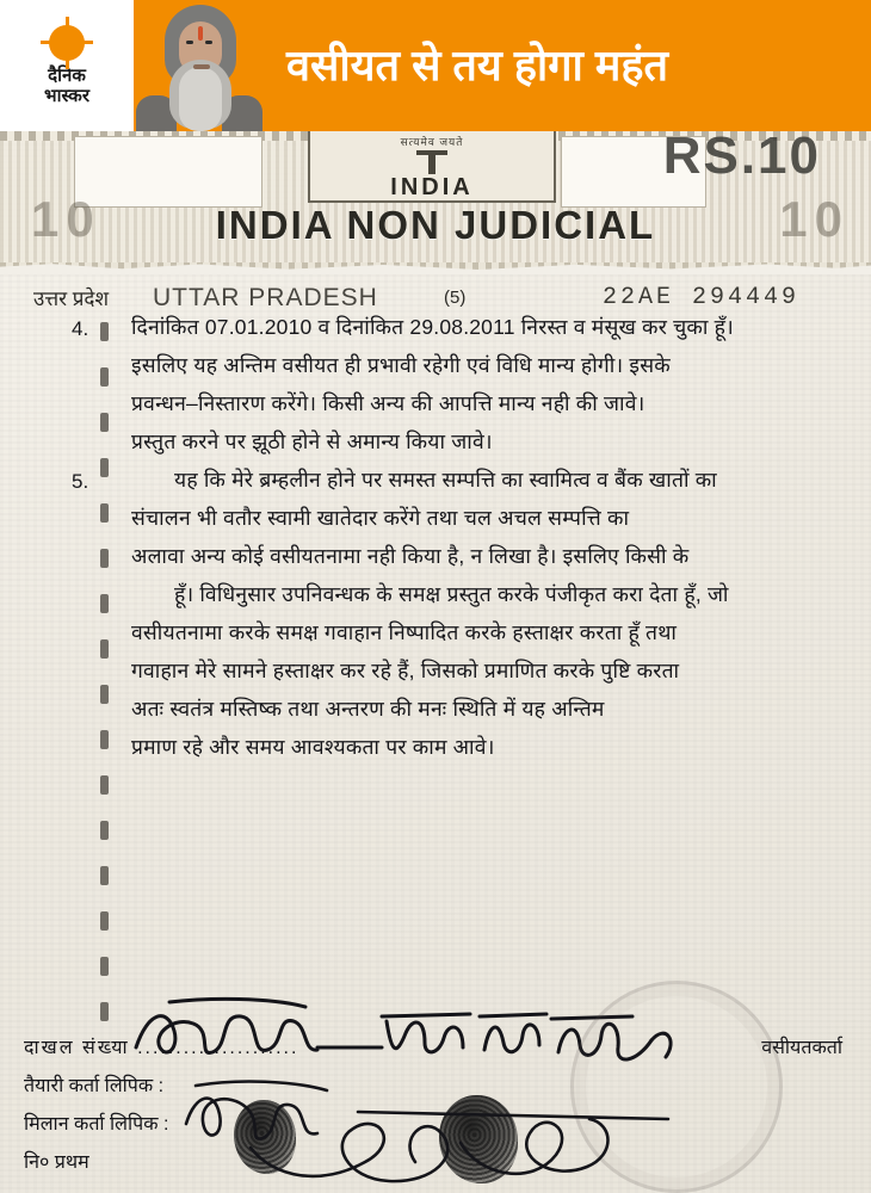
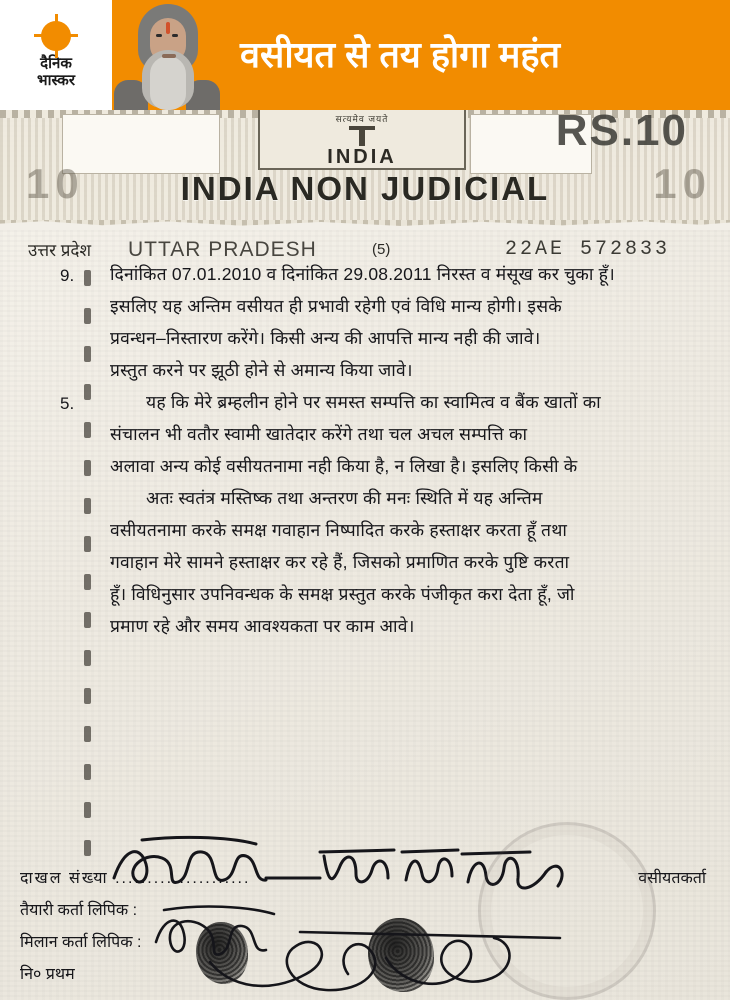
  दैनिक
  भास्कर
  वसीयत से तय होगा महंत
  10
  10
  RS.10
  सत्यमेव जयते
  INDIA
  INDIA NON JUDICIAL
  उत्तर प्रदेश
  UTTAR PRADESH
  (5)
- 22AE 294449
+ 22AE 572833
- 4.
+ 9.
  दिनांकित 07.01.2010 व दिनांकित 29.08.2011 निरस्त व मंसूख कर चुका हूँ।
  इसलिए यह अन्तिम वसीयत ही प्रभावी रहेगी एवं विधि मान्य होगी। इसके
  प्रवन्धन–निस्तारण करेंगे। किसी अन्य की आपत्ति मान्य नही की जावे।
  प्रस्तुत करने पर झूठी होने से अमान्य किया जावे।
  5.
  यह कि मेरे ब्रम्हलीन होने पर समस्त सम्पत्ति का स्वामित्व व बैंक खातों का
  संचालन भी वतौर स्वामी खातेदार करेंगे तथा चल अचल सम्पत्ति का
  अलावा अन्य कोई वसीयतनामा नही किया है, न लिखा है। इसलिए किसी के
- हूँ। विधिनुसार उपनिवन्धक के समक्ष प्रस्तुत करके पंजीकृत करा देता हूँ, जो
+ अतः स्वतंत्र मस्तिष्क तथा अन्तरण की मनः स्थिति में यह अन्तिम
  वसीयतनामा करके समक्ष गवाहान निष्पादित करके हस्ताक्षर करता हूँ तथा
  गवाहान मेरे सामने हस्ताक्षर कर रहे हैं, जिसको प्रमाणित करके पुष्टि करता
- अतः स्वतंत्र मस्तिष्क तथा अन्तरण की मनः स्थिति में यह अन्तिम
+ हूँ। विधिनुसार उपनिवन्धक के समक्ष प्रस्तुत करके पंजीकृत करा देता हूँ, जो
  प्रमाण रहे और समय आवश्यकता पर काम आवे।
  वसीयतकर्ता
  दाखल संख्या .....................
  तैयारी कर्ता लिपिक :
  मिलान कर्ता लिपिक :
  नि० प्रथम
